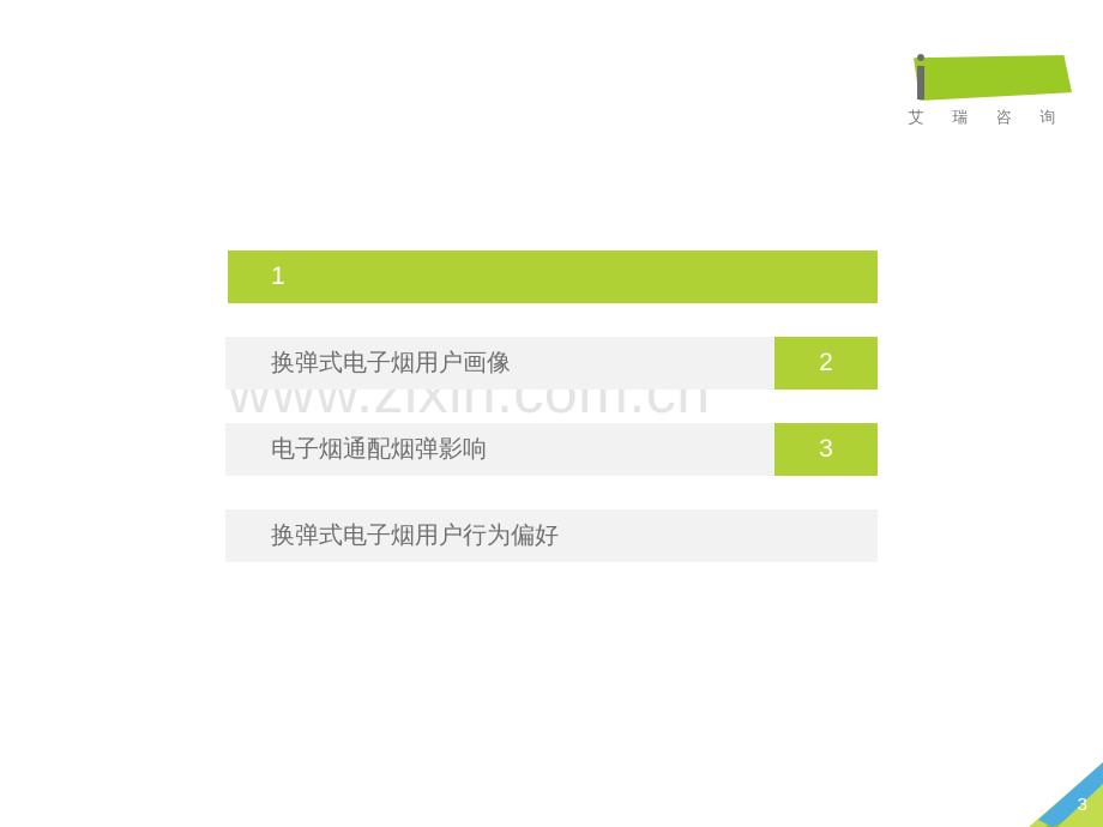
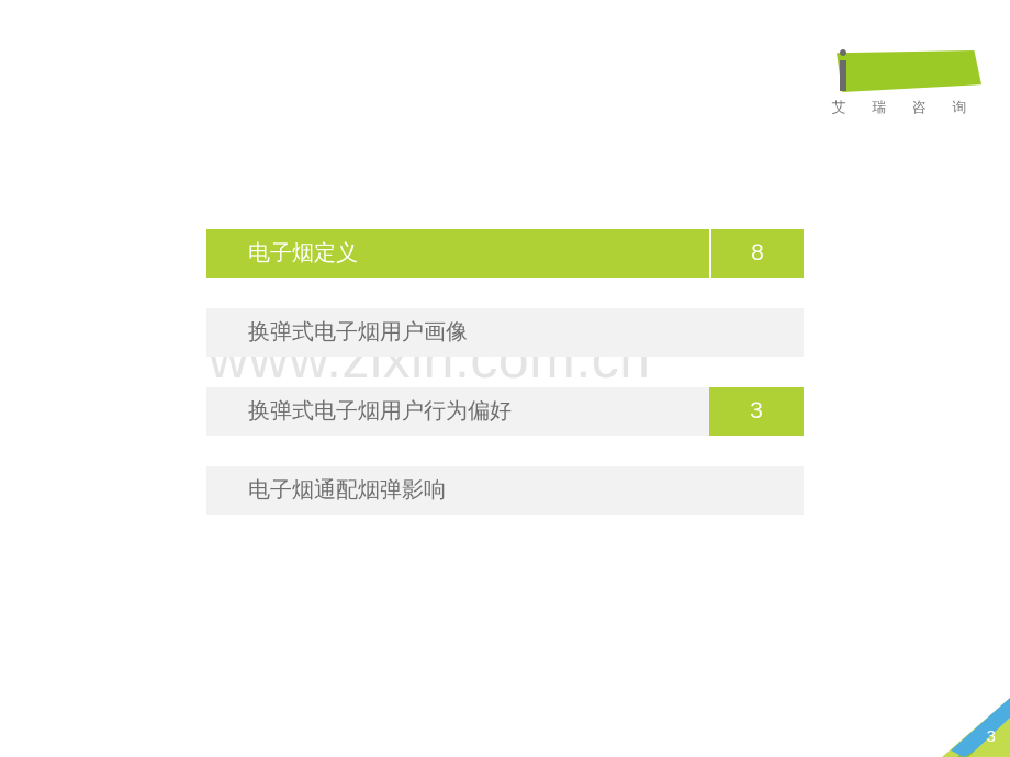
  艾 瑞 咨 询
  www.zixin.com.cn
+ 电子烟定义
- 1
+ 8
  换弹式电子烟用户画像
- 2
- 电子烟通配烟弹影响
+ 换弹式电子烟用户行为偏好
  3
- 换弹式电子烟用户行为偏好
+ 电子烟通配烟弹影响
  3
